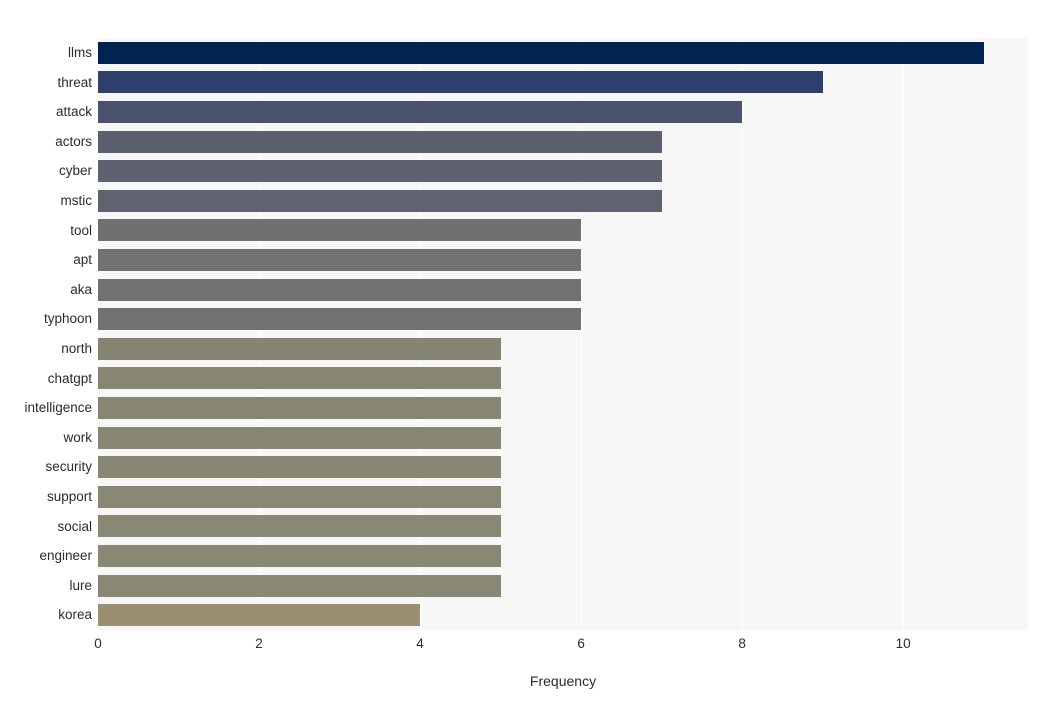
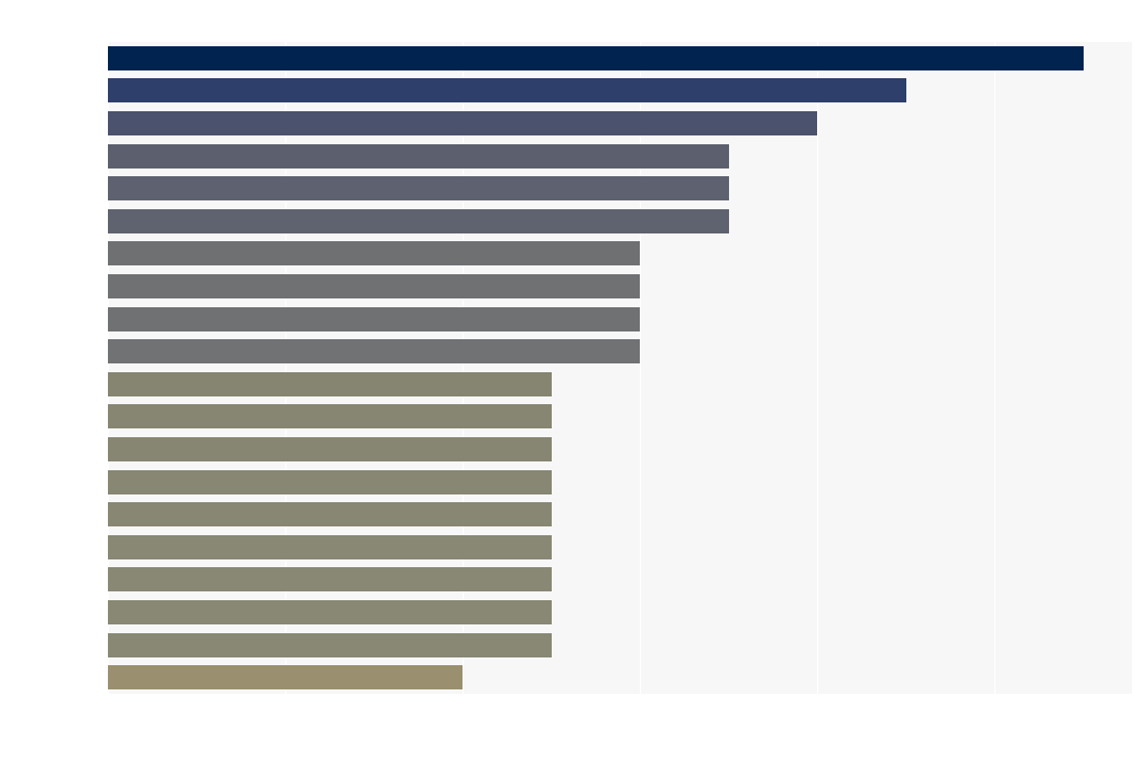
- llms
- threat
- attack
- actors
- cyber
- mstic
- tool
- apt
- aka
- typhoon
- north
- chatgpt
- intelligence
- work
- security
- support
- social
- engineer
- lure
- korea
- 0
- 2
- 4
- 6
- 8
- 10
- Frequency
